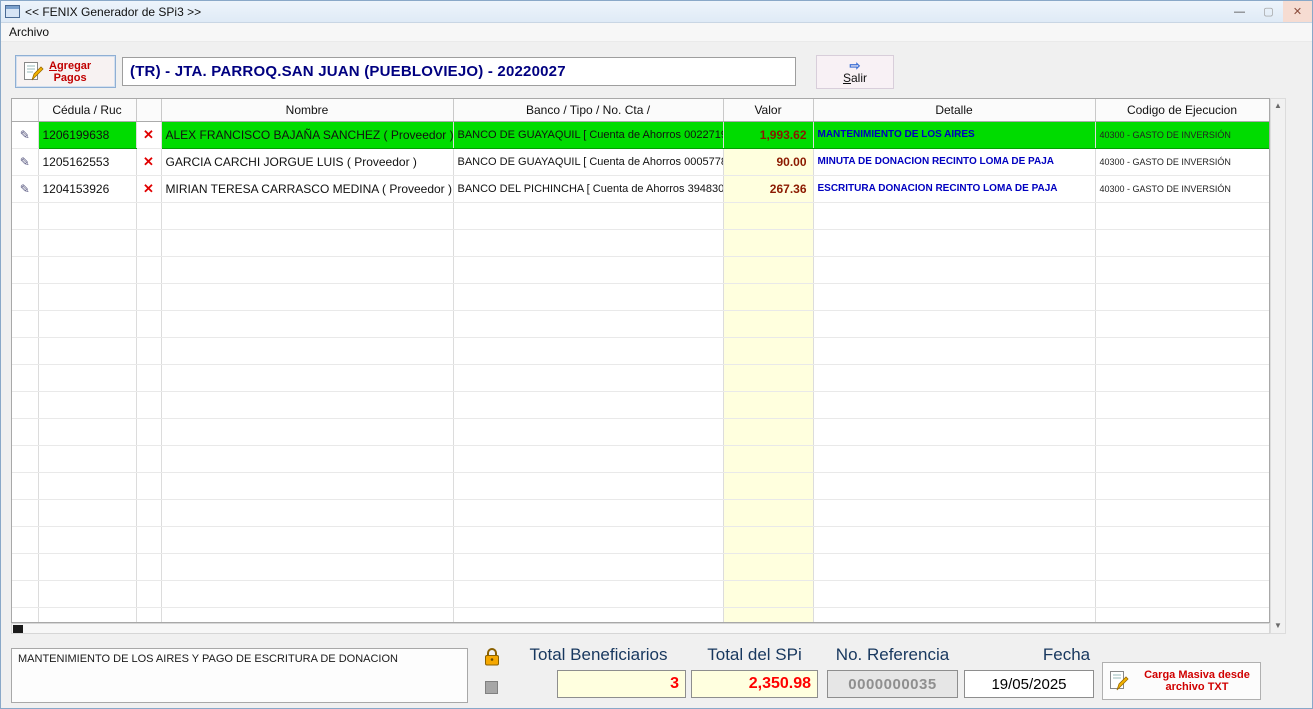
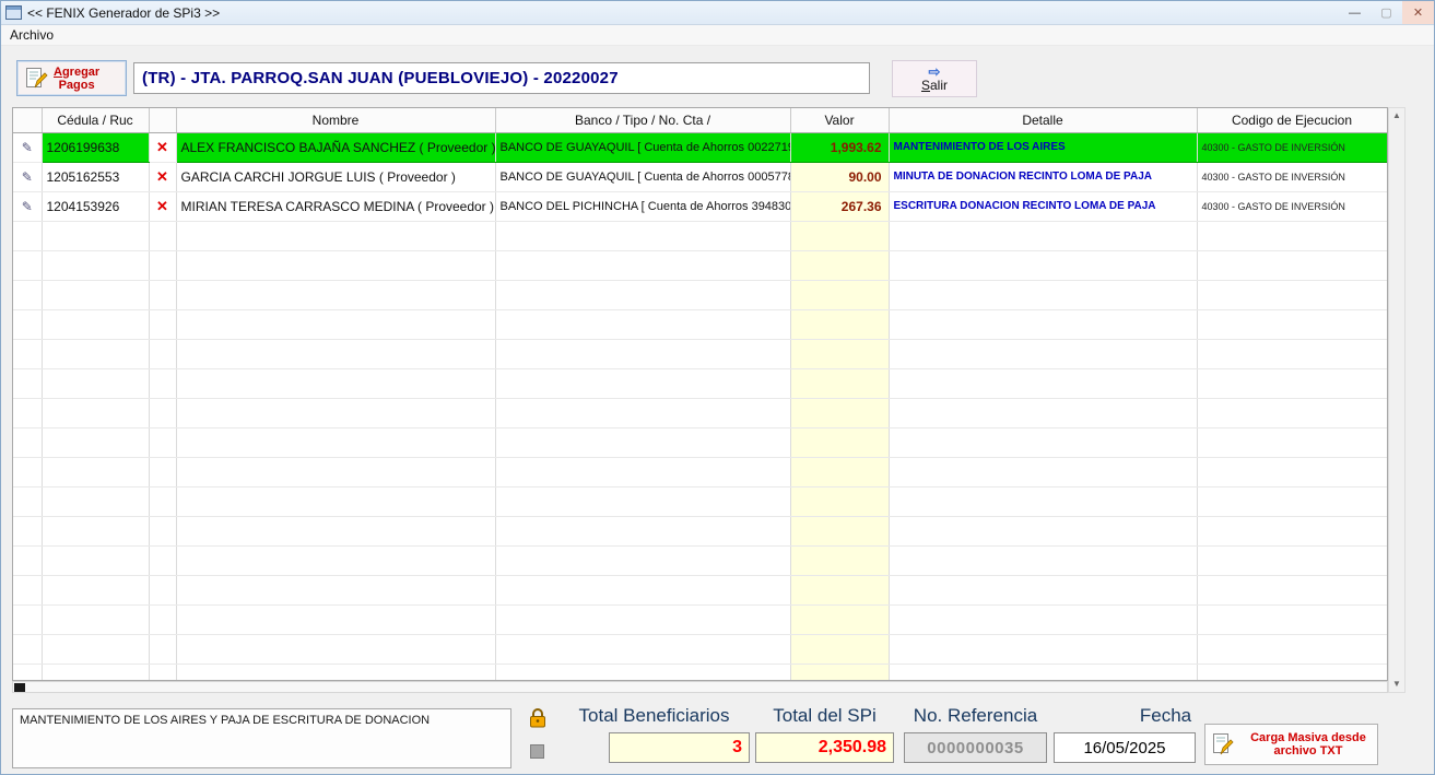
  << FENIX Generador de SPi3 >>
  —
  ▢
  ✕
  Archivo
  Agregar
  Pagos
  (TR) - JTA. PARROQ.SAN JUAN (PUEBLOVIEJO) - 20220027
  ⇨
  Salir
  	Cédula / Ruc		Nombre	Banco / Tipo / No. Cta /	Valor	Detalle	Codigo de Ejecucion
  ✎	1206199638	✕	ALEX FRANCISCO BAJAÑA SANCHEZ ( Proveedor )	BANCO DE GUAYAQUIL [ Cuenta de Ahorros 002271	1,993.62	MANTENIMIENTO DE LOS AIRES	40300 - GASTO DE INVERSIÓN
  ✎	1205162553	✕	GARCIA CARCHI JORGUE LUIS ( Proveedor )	BANCO DE GUAYAQUIL [ Cuenta de Ahorros 000577	90.00	MINUTA DE DONACION RECINTO LOMA DE PAJA	40300 - GASTO DE INVERSIÓN
  ✎	1204153926	✕	MIRIAN TERESA CARRASCO MEDINA ( Proveedor )	BANCO DEL PICHINCHA [ Cuenta de Ahorros 394830	267.36	ESCRITURA DONACION RECINTO LOMA DE PAJA	40300 - GASTO DE INVERSIÓN
  ▲
  ▼
- MANTENIMIENTO DE LOS AIRES Y PAGO DE ESCRITURA DE DONACION
+ MANTENIMIENTO DE LOS AIRES Y PAJA DE ESCRITURA DE DONACION
  Total Beneficiarios
  3
  Total del SPi
  2,350.98
  No. Referencia
  0000000035
  Fecha
- 19/05/2025
+ 16/05/2025
  Carga Masiva desde
  archivo TXT
